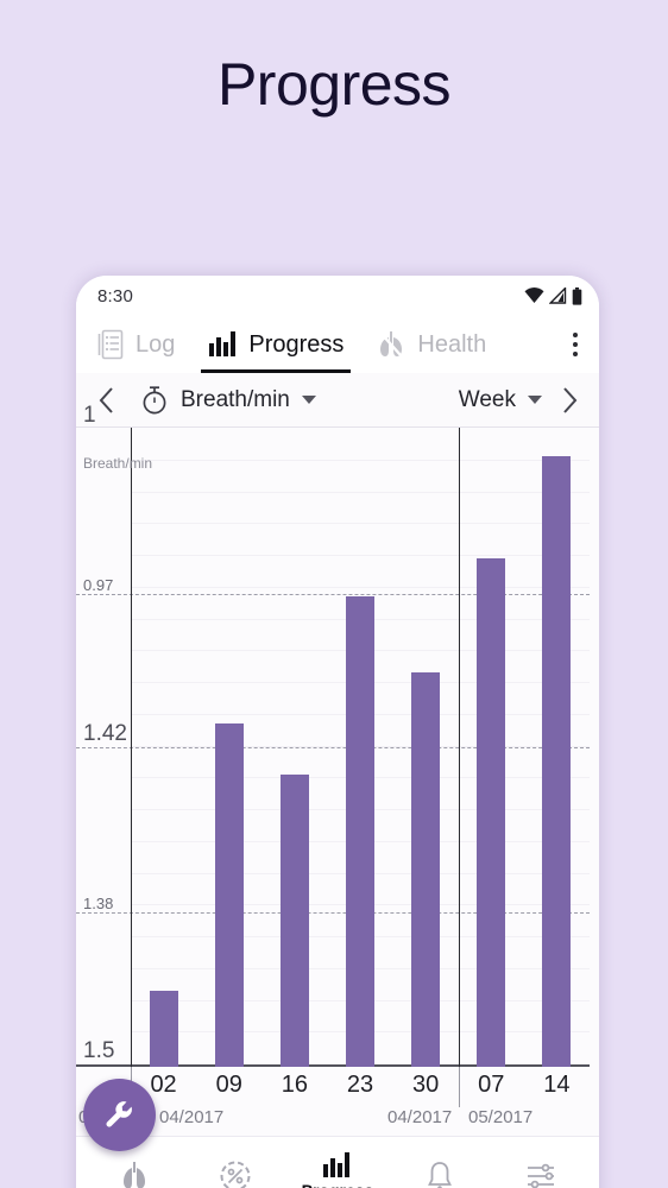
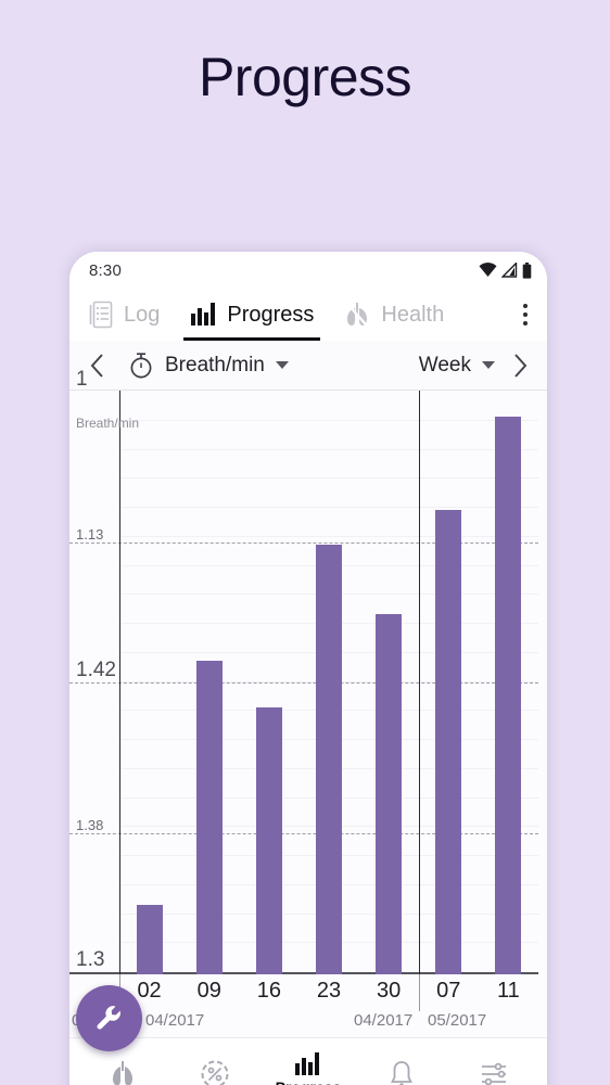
  Progress
  8:30
  Log
  Progress
  Health
  Breath/min
  Week
  1
- 0.97
+ 1.13
  1.42
  1.38
- 1.5
+ 1.3
  Breath/min
  02
  09
  16
  23
  30
  07
- 14
+ 11
  04/2017
  04/2017
  05/2017
